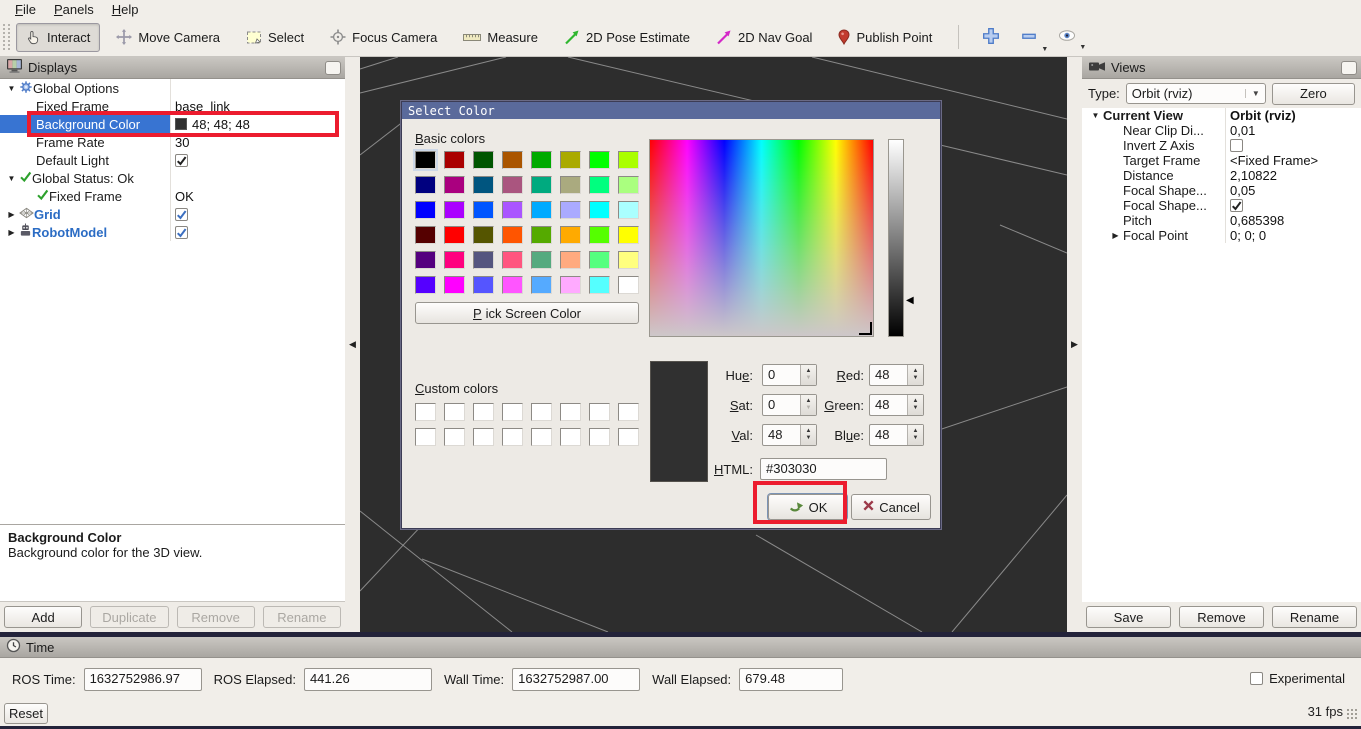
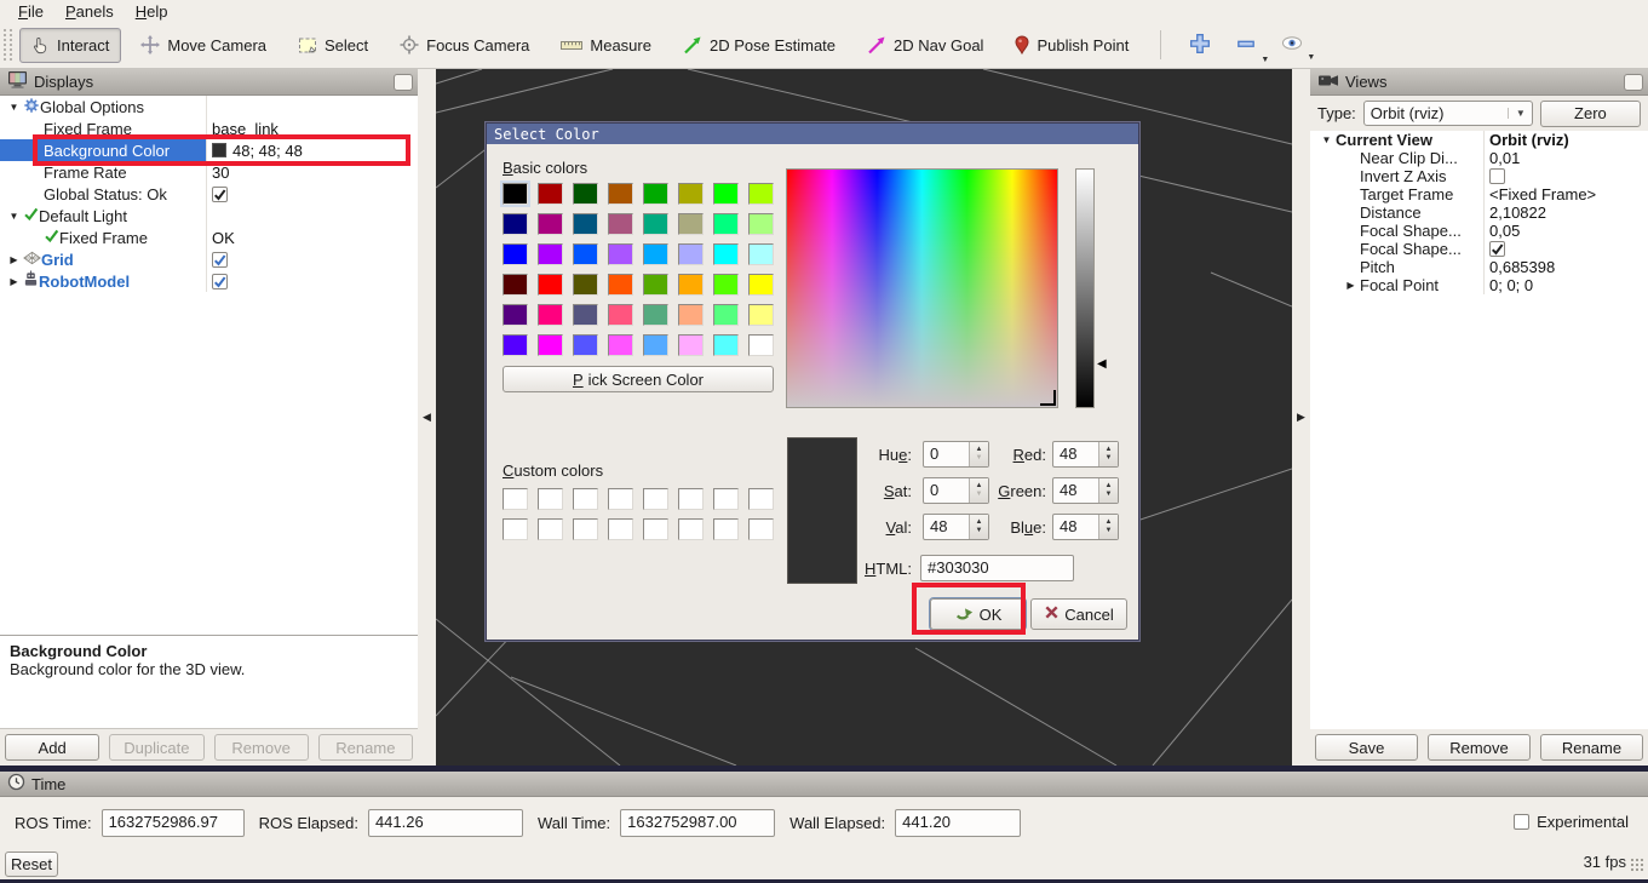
  File
  Panels
  Help
  Interact
  Move Camera
  Select
  Focus Camera
  Measure
  2D Pose Estimate
  2D Nav Goal
  Publish Point
  Displays
  ▼
  Global Options
  Fixed Frame
  base_link
  Background Color
  48; 48; 48
  Frame Rate
  30
- Default Light
+ Global Status: Ok
  ▼
- Global Status: Ok
+ Default Light
  Fixed Frame
  OK
  ▶
  Grid
  ▶
  RobotModel
  Background Color
  Background color for the 3D view.
  Add
  Duplicate
  Remove
  Rename
  ◀
  Select Color
  Basic colors
  P
  ick Screen Color
  Custom colors
  ◀
  Hue:
  0
  Sat:
  0
  Val:
  48
  Red:
  48
  Green:
  48
  Blue:
  48
  HTML:
  #303030
  OK
  Cancel
  ▶
  Views
  Type:
  Orbit (rviz)
  ▼
  Zero
  ▼
  Current View
  Orbit (rviz)
  Near Clip Di...
  0,01
  Invert Z Axis
  Target Frame
  <Fixed Frame>
  Distance
  2,10822
  Focal Shape...
  0,05
  Focal Shape...
  Pitch
  0,685398
  ▶
  Focal Point
  0; 0; 0
  Save
  Remove
  Rename
  Time
  ROS Time:
  1632752986.97
  ROS Elapsed:
  441.26
  Wall Time:
  1632752987.00
  Wall Elapsed:
- 679.48
+ 441.20
  Experimental
  Reset
  31 fps
